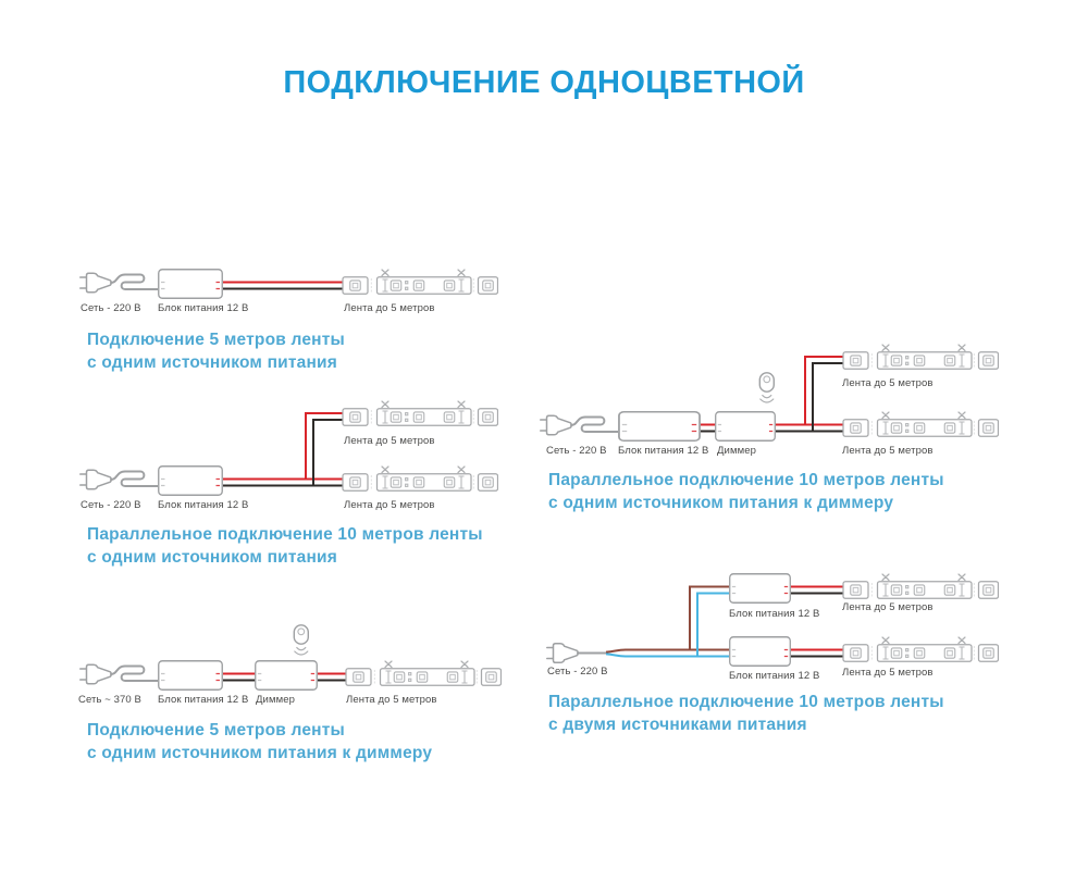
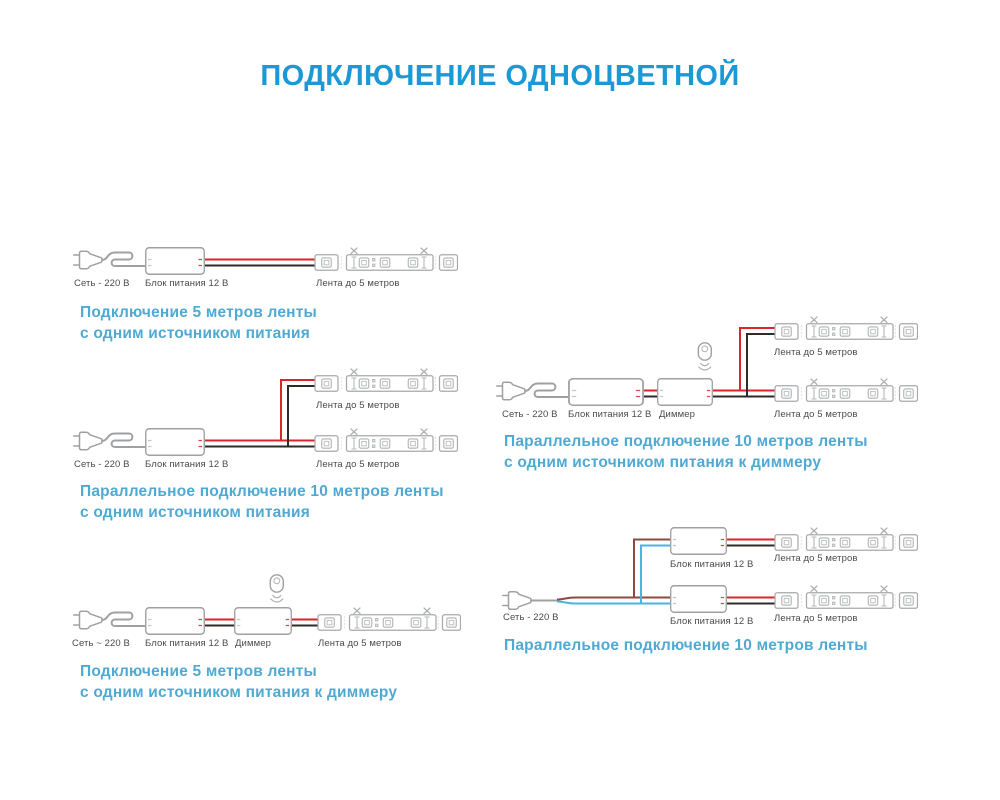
  ПОДКЛЮЧЕНИЕ ОДНОЦВЕТНОЙ
  Сеть - 220 В
  Блок питания 12 В
  Лента до 5 метров
  Лента до 5 метров
  Сеть - 220 В
  Блок питания 12 В
  Лента до 5 метров
- Сеть ~ 370 В
+ Сеть ~ 220 В
  Блок питания 12 В
  Диммер
  Лента до 5 метров
  Лента до 5 метров
  Сеть - 220 В
  Блок питания 12 В
  Диммер
  Лента до 5 метров
  Лента до 5 метров
  Блок питания 12 В
  Сеть - 220 В
  Лента до 5 метров
  Блок питания 12 В
  Подключение 5 метров ленты
  с одним источником питания
  Параллельное подключение 10 метров ленты
  с одним источником питания
  Подключение 5 метров ленты
  с одним источником питания к диммеру
  Параллельное подключение 10 метров ленты
  с одним источником питания к диммеру
  Параллельное подключение 10 метров ленты
- с двумя источниками питания
